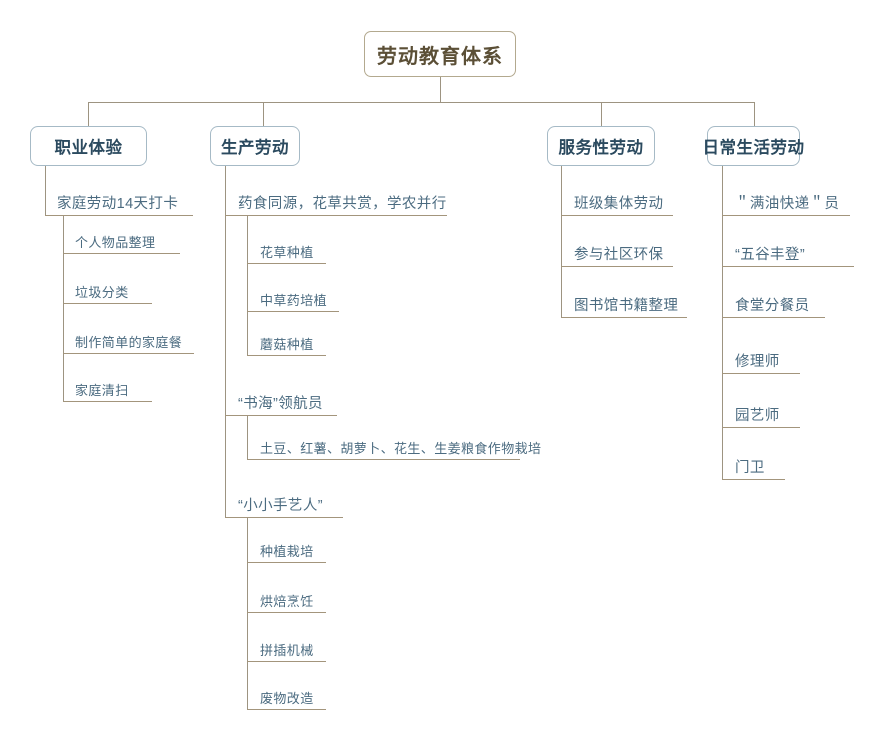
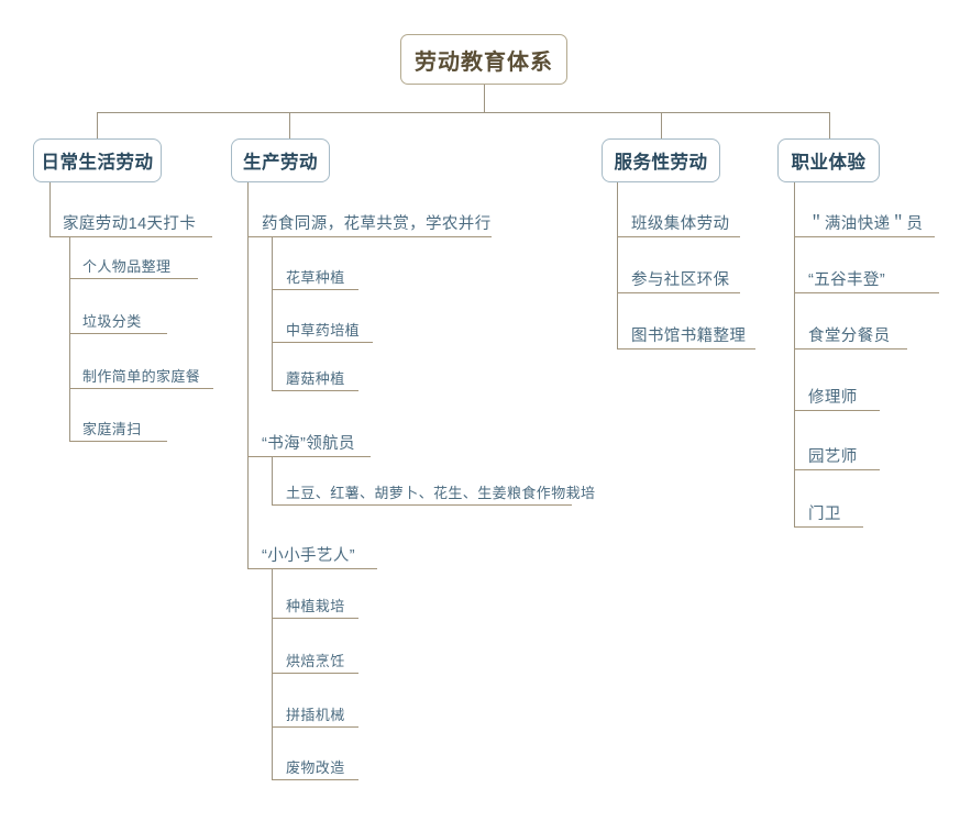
  劳动教育体系
- 职业体验
+ 日常生活劳动
  家庭劳动14天打卡
  个人物品整理
  垃圾分类
  制作简单的家庭餐
  家庭清扫
  生产劳动
  药食同源，花草共赏，学农并行
  花草种植
  中草药培植
  蘑菇种植
  “书海”领航员
  土豆、红薯、胡萝卜、花生、生姜粮食作物栽培
  “小小手艺人”
  种植栽培
  烘焙烹饪
  拼插机械
  废物改造
  服务性劳动
  班级集体劳动
  参与社区环保
  图书馆书籍整理
- 日常生活劳动
+ 职业体验
  ＂满油快递＂员
  “五谷丰登”
  食堂分餐员
  修理师
  园艺师
  门卫
